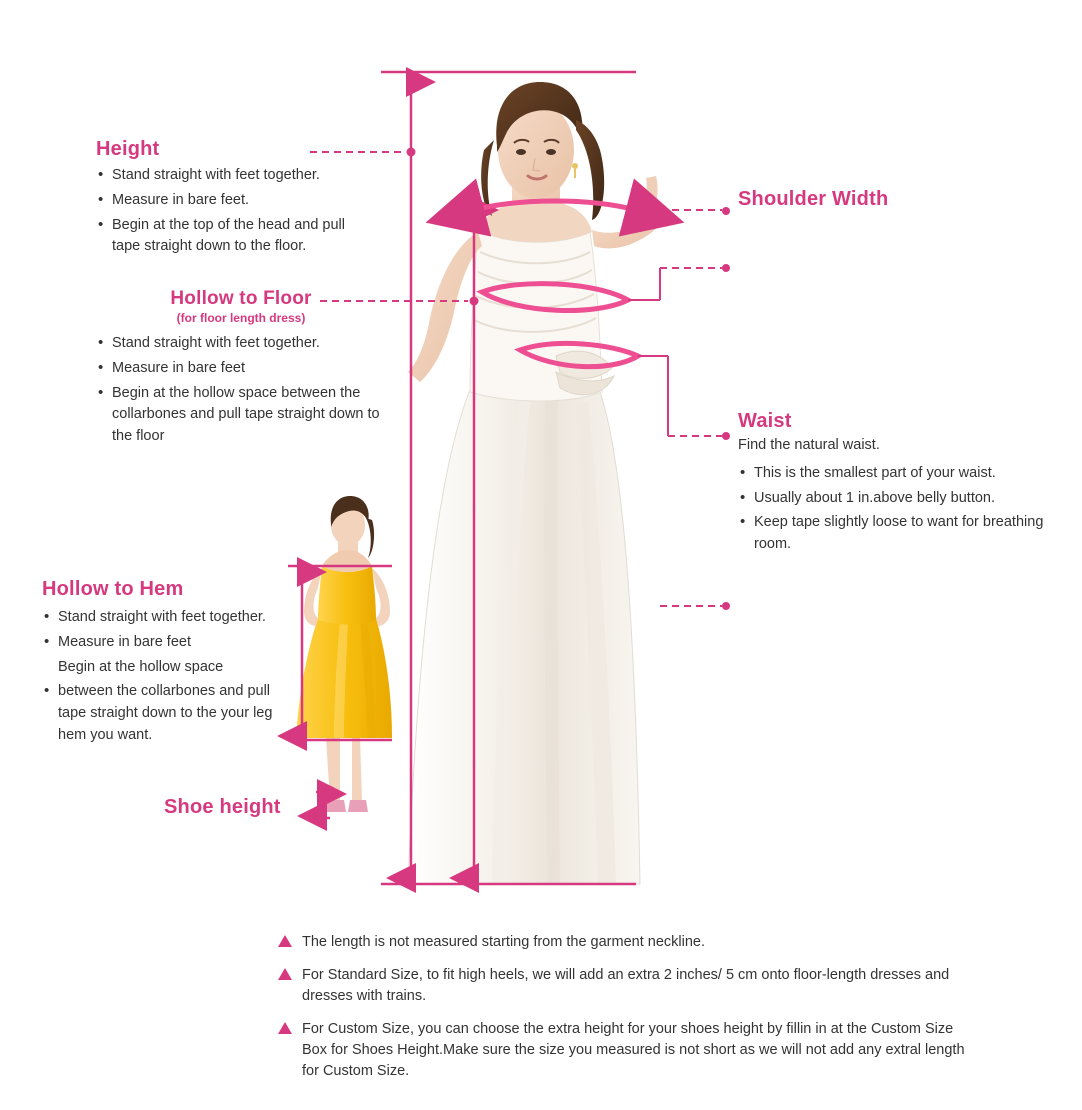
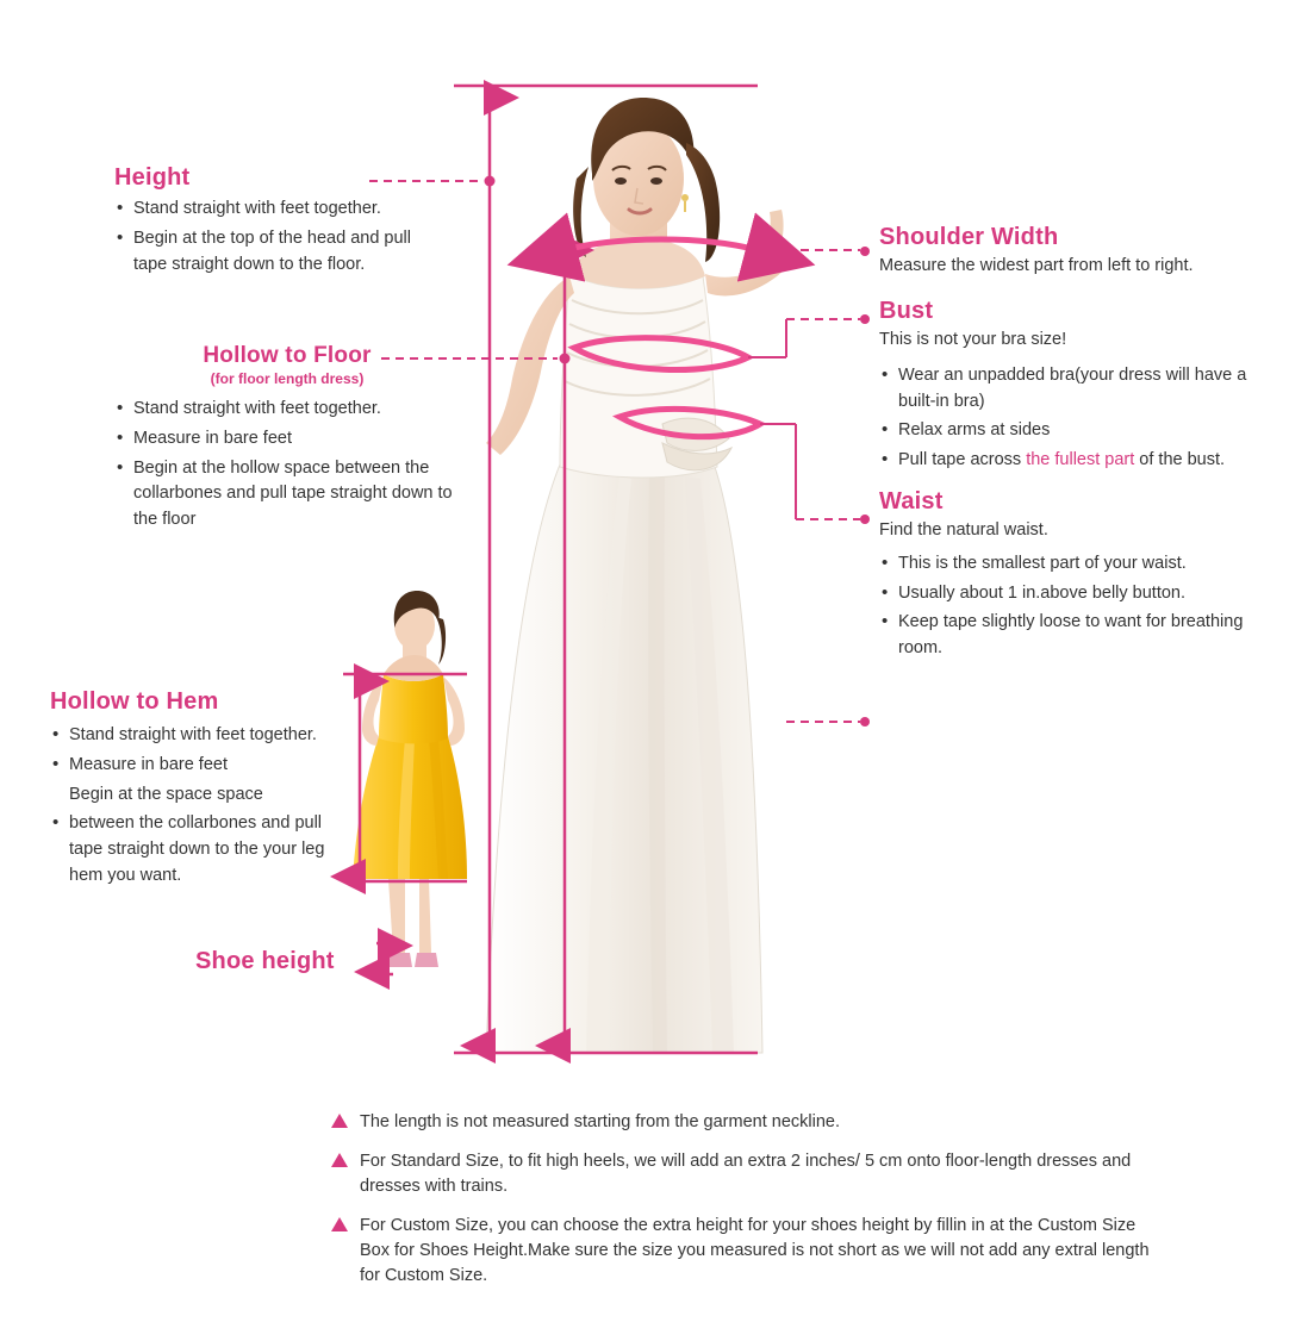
  Height
  Stand straight with feet together.
- Measure in bare feet.
  Begin at the top of the head and pull tape straight down to the floor.
  Hollow to Floor
  (for floor length dress)
  Stand straight with feet together.
  Measure in bare feet
  Begin at the hollow space between the collarbones and pull tape straight down to the floor
  Hollow to Hem
  Stand straight with feet together.
  Measure in bare feet
- Begin at the hollow space
+ Begin at the space space
  between the collarbones and pull tape straight down to the your leg hem you want.
  Shoe height
  Shoulder Width
+ Measure the widest part from left to right.
+ Bust
+ This is not your bra size!
+ Wear an unpadded bra(your dress will have a built-in bra)
+ Relax arms at sides
+ Pull tape across the fullest part of the bust.
  Waist
  Find the natural waist.
  This is the smallest part of your waist.
  Usually about 1 in.above belly button.
  Keep tape slightly loose to want for breathing room.
  The length is not measured starting from the garment neckline.
  For Standard Size, to fit high heels, we will add an extra 2 inches/ 5 cm onto floor-length dresses and dresses with trains.
  For Custom Size, you can choose the extra height for your shoes height by fillin in at the Custom Size Box for Shoes Height.Make sure the size you measured is not short as we will not add any extral length for Custom Size.
